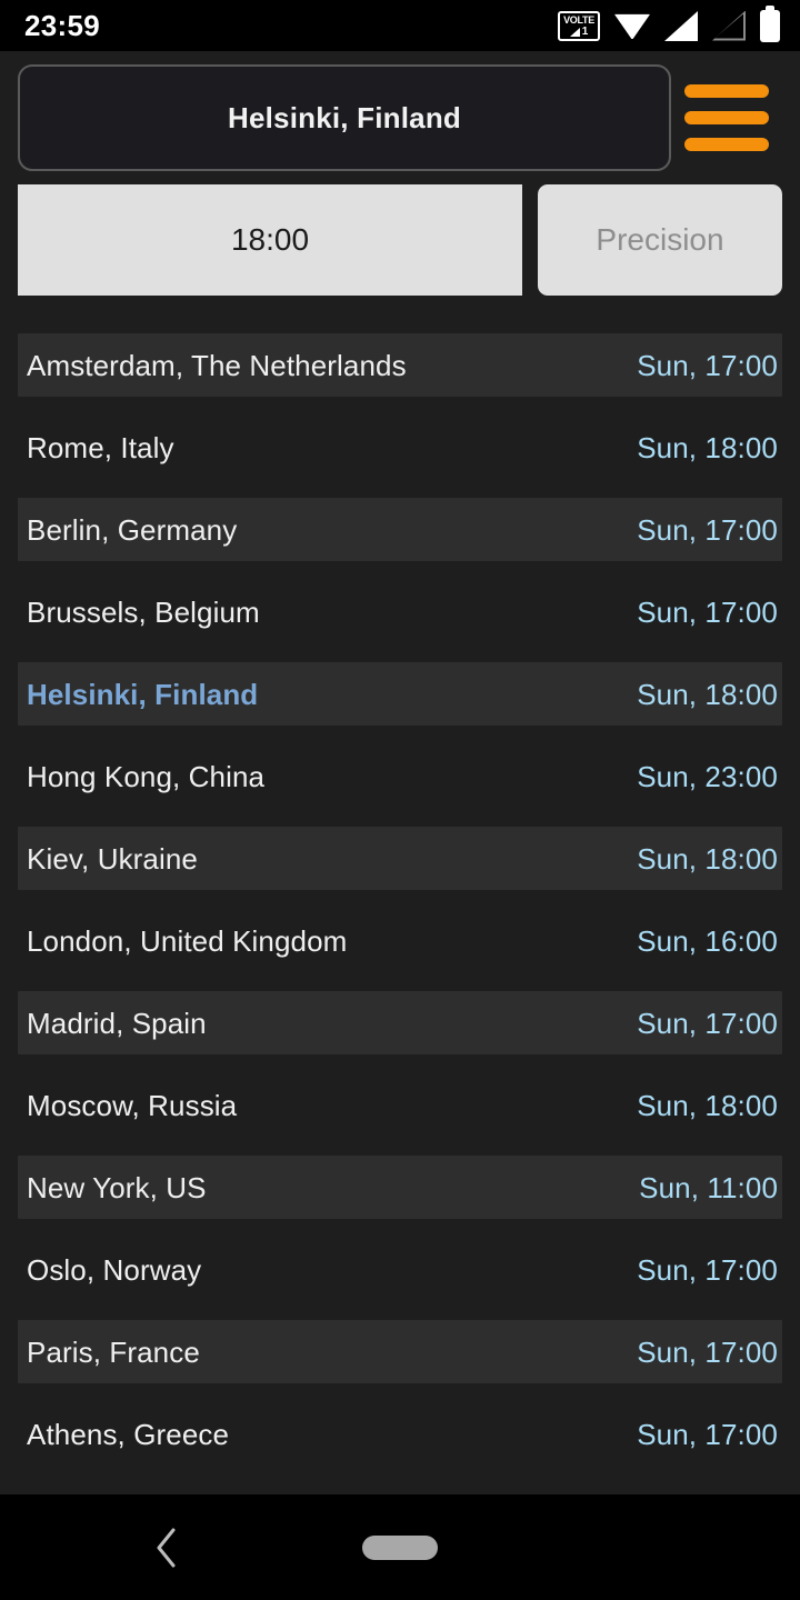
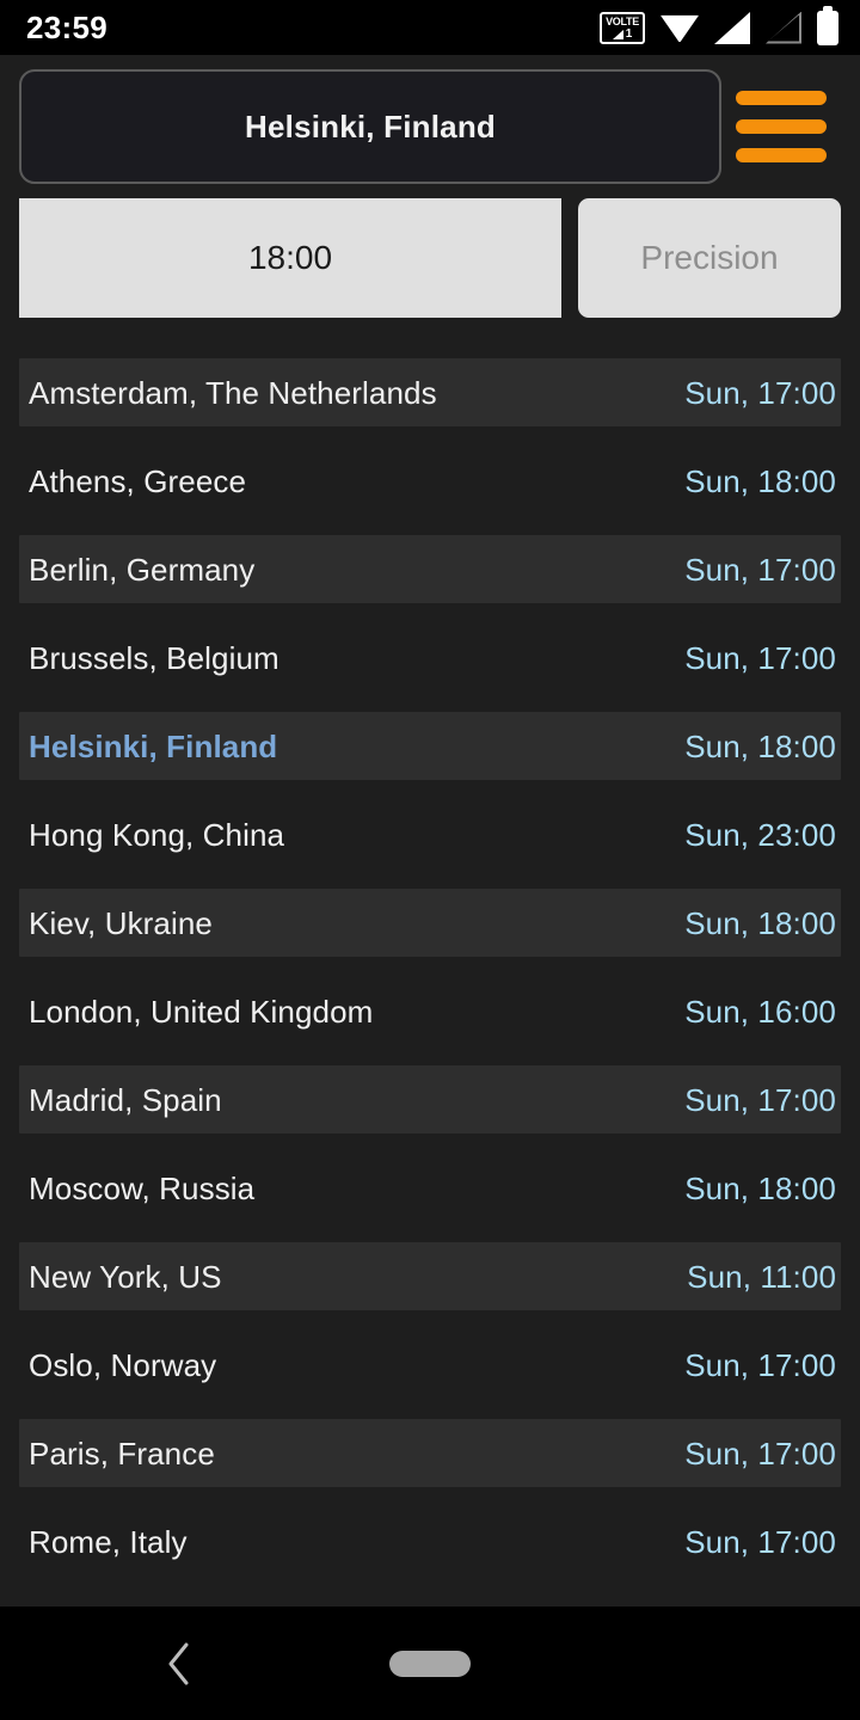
  23:59
  VOLTE
  1
  Helsinki, Finland
  18:00
  Precision
  Amsterdam, The Netherlands
  Sun, 17:00
- Rome, Italy
+ Athens, Greece
  Sun, 18:00
  Berlin, Germany
  Sun, 17:00
  Brussels, Belgium
  Sun, 17:00
  Helsinki, Finland
  Sun, 18:00
  Hong Kong, China
  Sun, 23:00
  Kiev, Ukraine
  Sun, 18:00
  London, United Kingdom
  Sun, 16:00
  Madrid, Spain
  Sun, 17:00
  Moscow, Russia
  Sun, 18:00
  New York, US
  Sun, 11:00
  Oslo, Norway
  Sun, 17:00
  Paris, France
  Sun, 17:00
- Athens, Greece
+ Rome, Italy
  Sun, 17:00
